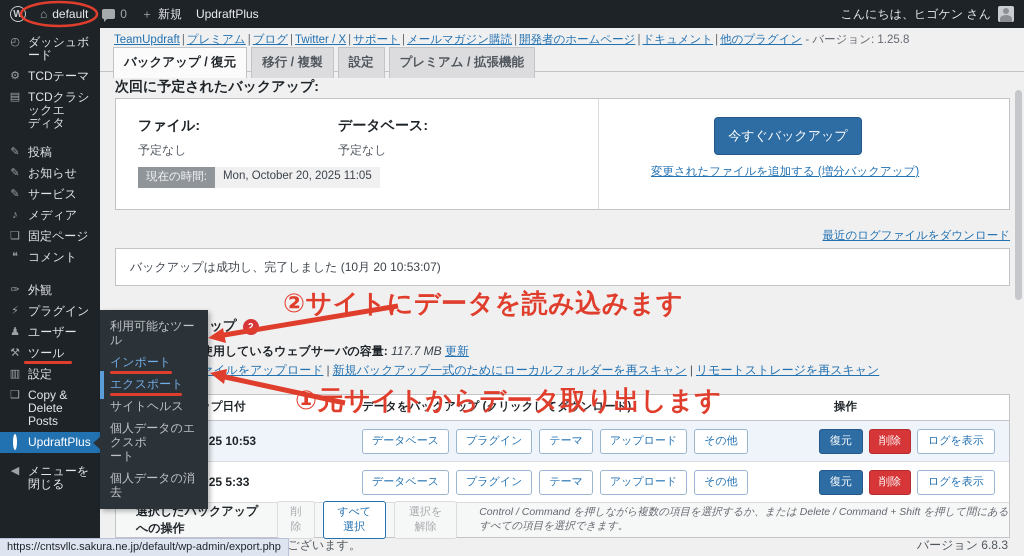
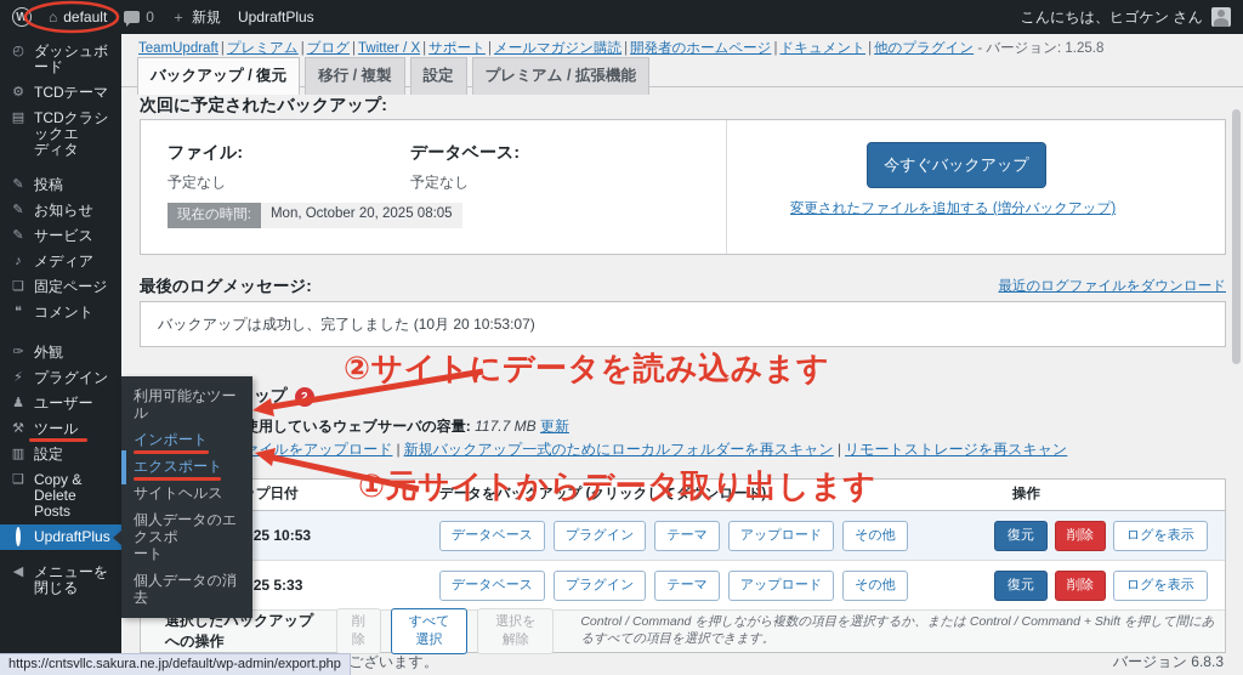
  W
  ⌂
  default
  0
  ＋
  新規
  UpdraftPlus
  こんにちは、ヒゴケン さん
  ◴
  ダッシュボード
  ⚙
  TCDテーマ
  ▤
  TCDクラシックエ
  ディタ
  ✎
  投稿
  ✎
  お知らせ
  ✎
  サービス
  ♪
  メディア
  ❏
  固定ページ
  ❝
  コメント
  ✑
  外観
  ⚡
  プラグイン
  ♟
  ユーザー
  ⚒
  ツール
  ▥
  設定
  ❑
  Copy & Delete
  Posts
  UpdraftPlus
  ◀
  メニューを閉じる
  利用可能なツール
  インポート
  エクスポート
  サイトヘルス
  個人データのエクスポ
  ート
  個人データの消去
  TeamUpdraft | プレミアム | ブログ | Twitter / X | サポート | メールマガジン購読 | 開発者のホームページ | ドキュメント | 他のプラグイン - バージョン: 1.25.8
  バックアップ / 復元
  移行 / 複製
  設定
  プレミアム / 拡張機能
  次回に予定されたバックアップ:
  ファイル:
  予定なし
  データベース:
  予定なし
  現在の時間:
- Mon, October 20, 2025 11:05
+ Mon, October 20, 2025 08:05
  今すぐバックアップ
  変更されたファイルを追加する (増分バックアップ)
+ 最後のログメッセージ:
  最近のログファイルをダウンロード
  バックアップは成功し、完了しました (10月 20 10:53:07)
  2
  用しているウェブサーバの容量: 117.7 MB 更新
  イルをアップロード | 新規バックアップ一式のためにローカルフォルダーを再スキャン | リモートストレージを再スキャン
  データをバックアップ (クリックしてダウンロード)
  操作
  データベース
  プラグイン
  テーマ
  アップロード
  その他
  復元
  削除
  ログを表示
  データベース
  プラグイン
  テーマ
  アップロード
  その他
  復元
  削除
  ログを表示
  選択したバックアップへの操作
  削除
  すべて選択
  選択を解除
- Control / Command を押しながら複数の項目を選択するか、または Delete / Command + Shift を押して間にあるすべての項目を選択できます。
+ Control / Command を押しながら複数の項目を選択するか、または Control / Command + Shift を押して間にあるすべての項目を選択できます。
  バージョン 6.8.3
  https://cntsvllc.sakura.ne.jp/default/wp-admin/export.php
  ②サイトにデータを読み込みます
  ①サイトからデータ取り出します
